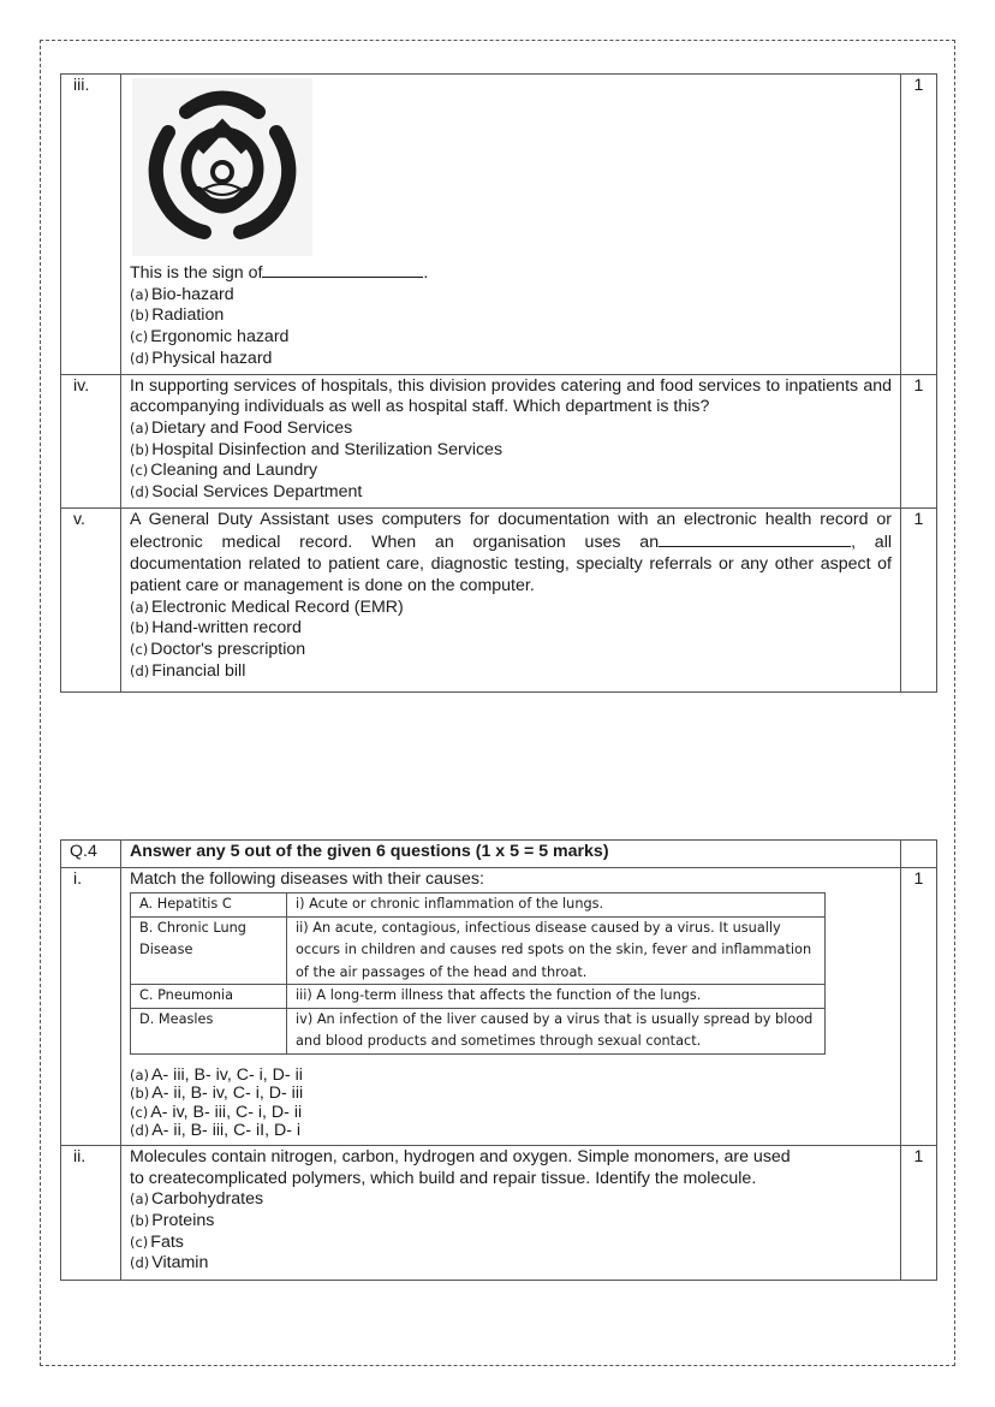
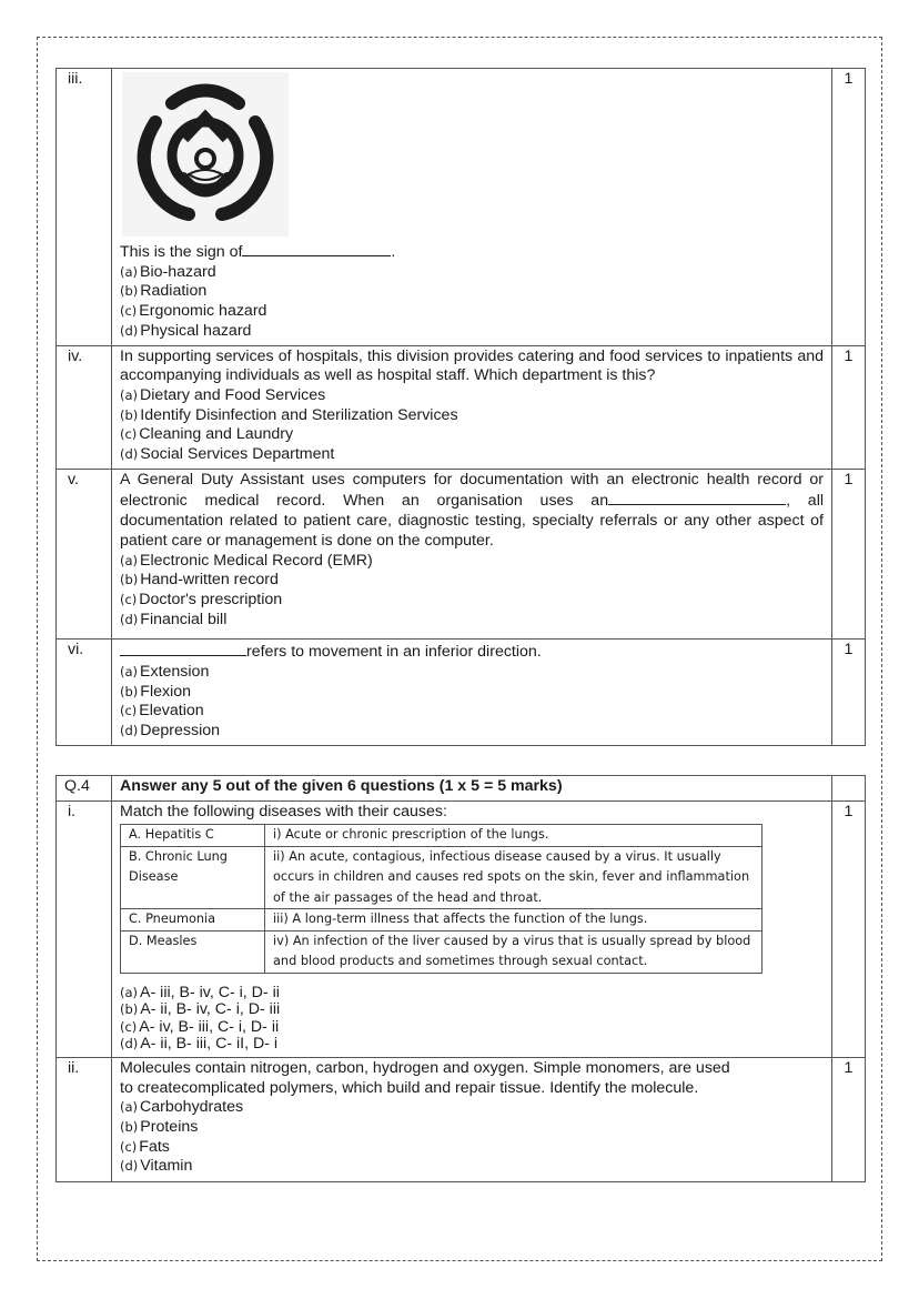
  iii.	This is the sign of . (a) Bio-hazard (b) Radiation (c) Ergonomic hazard (d) Physical hazard	1
- iv.	In supporting services of hospitals, this division provides catering and food services to inpatients and accompanying individuals as well as hospital staff. Which department is this? (a) Dietary and Food Services (b) Hospital Disinfection and Sterilization Services (c) Cleaning and Laundry (d) Social Services Department	1
+ iv.	In supporting services of hospitals, this division provides catering and food services to inpatients and accompanying individuals as well as hospital staff. Which department is this? (a) Dietary and Food Services (b) Identify Disinfection and Sterilization Services (c) Cleaning and Laundry (d) Social Services Department	1
  v.	A General Duty Assistant uses computers for documentation with an electronic health record or electronic medical record. When an organisation uses an , all documentation related to patient care, diagnostic testing, specialty referrals or any other aspect of patient care or management is done on the computer. (a) Electronic Medical Record (EMR) (b) Hand-written record (c) Doctor's prescription (d) Financial bill	1
+ vi.	refers to movement in an inferior direction. (a) Extension (b) Flexion (c) Elevation (d) Depression	1
  Q.4	Answer any 5 out of the given 6 questions (1 x 5 = 5 marks)
  i.	Match the following diseases with their causes:
- A. Hepatitis C	i) Acute or chronic inflammation of the lungs.
+ A. Hepatitis C	i) Acute or chronic prescription of the lungs.
  B. Chronic Lung Disease	ii) An acute, contagious, infectious disease caused by a virus. It usually occurs in children and causes red spots on the skin, fever and inflammation of the air passages of the head and throat.
  C. Pneumonia	iii) A long-term illness that affects the function of the lungs.
  D. Measles	iv) An infection of the liver caused by a virus that is usually spread by blood and blood products and sometimes through sexual contact.
  	(a) A- iii, B- iv, C- i, D- ii (b) A- ii, B- iv, C- i, D- iii (c) A- iv, B- iii, C- i, D- ii (d) A- ii, B- iii, C- iI, D- i	1
  ii.	Molecules contain nitrogen, carbon, hydrogen and oxygen. Simple monomers, are used to createcomplicated polymers, which build and repair tissue. Identify the molecule. (a) Carbohydrates (b) Proteins (c) Fats (d) Vitamin	1
